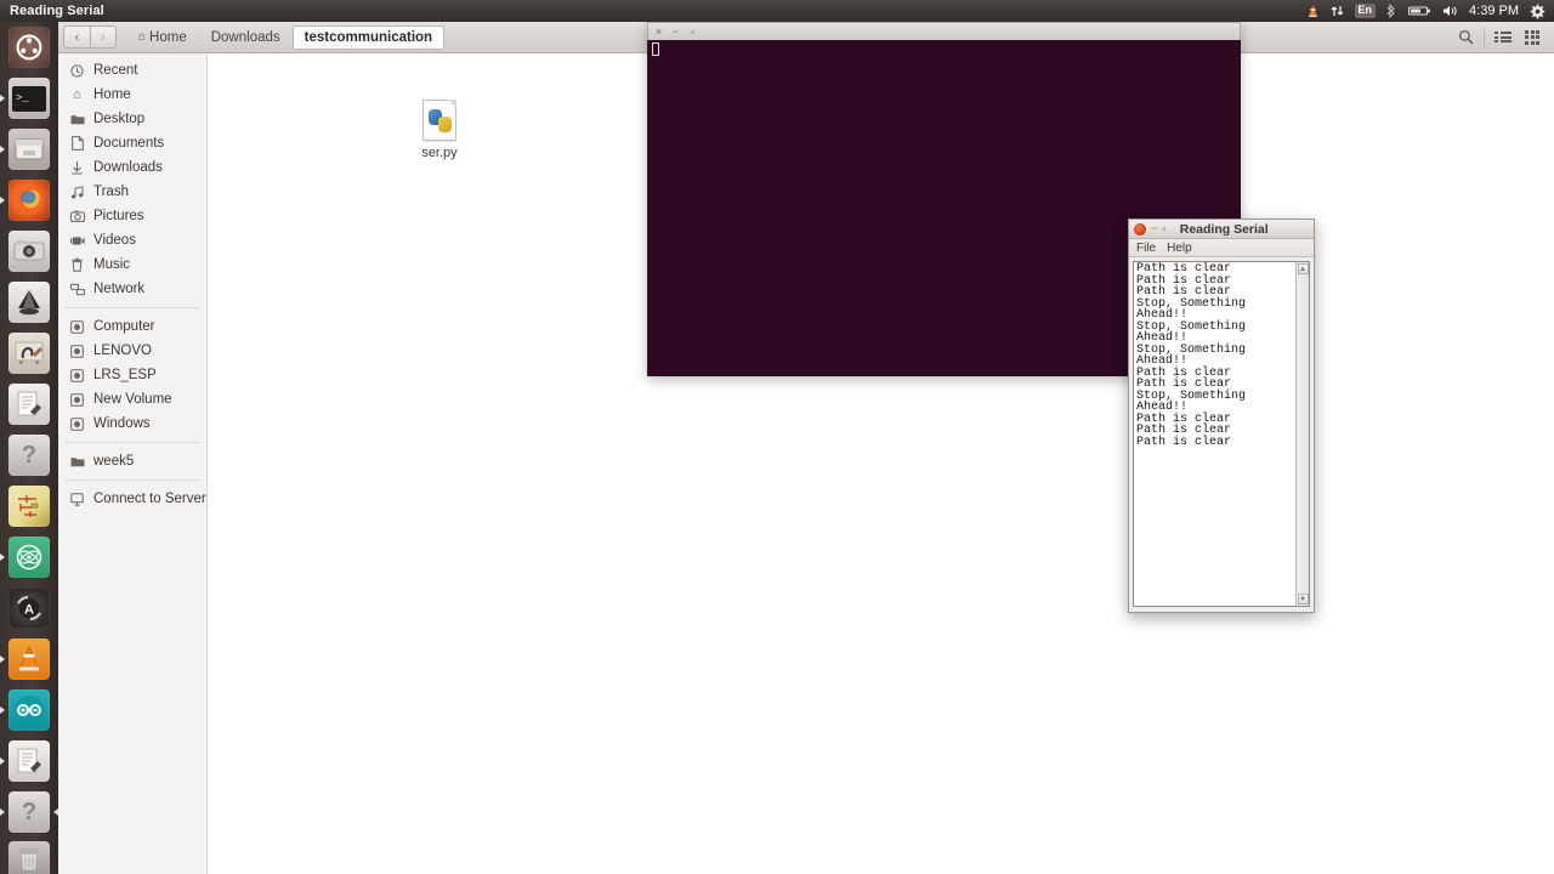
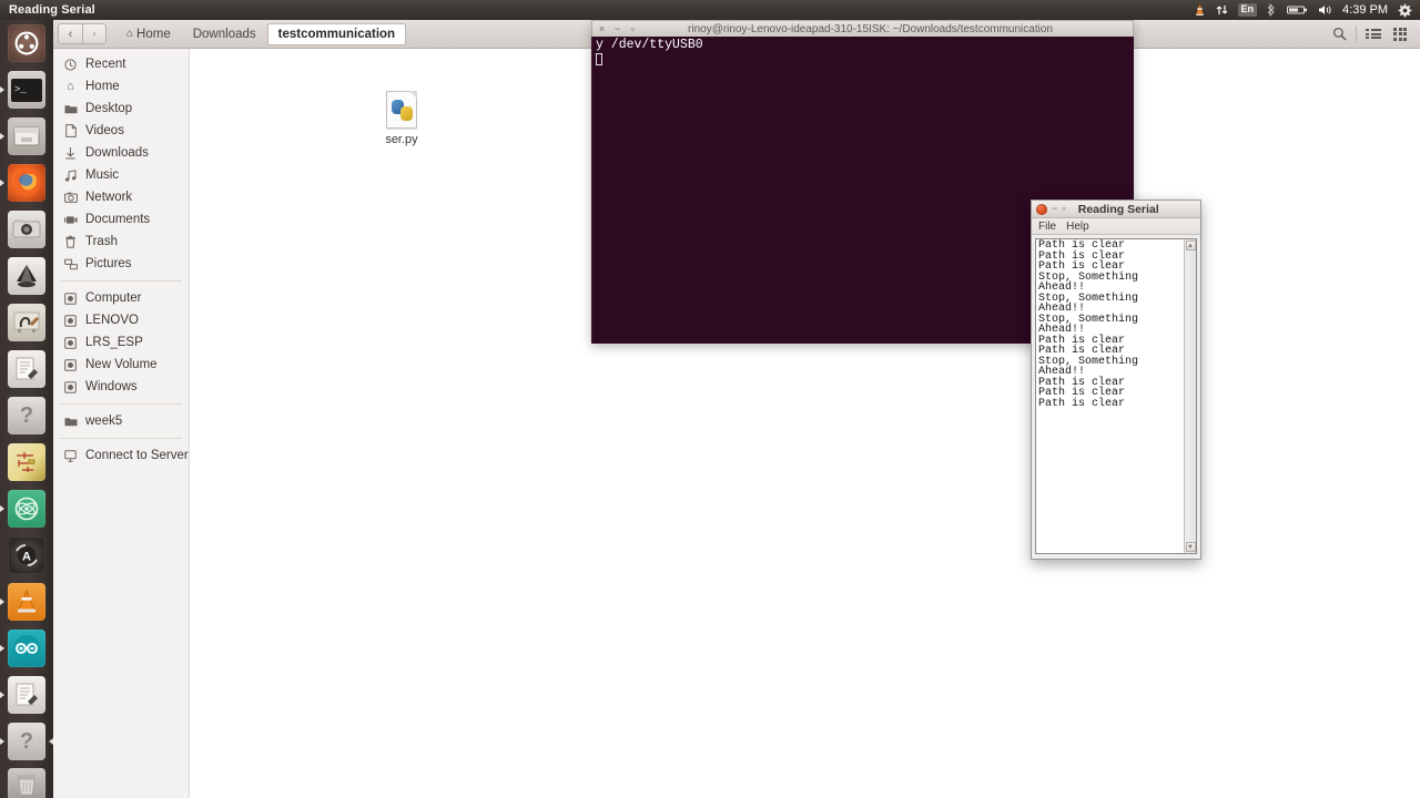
  Reading Serial
  En
  4:39 PM
  >_
  ?
  A
  ?
  ‹
  ›
  ⌂
  Home
  Downloads
  testcommunication
  Recent
  ⌂
  Home
  Desktop
- Documents
+ Videos
  Downloads
- Trash
+ Music
- Pictures
+ Network
- Videos
+ Documents
- Music
+ Trash
- Network
+ Pictures
  Computer
  LENOVO
  LRS_ESP
  New Volume
  Windows
  week5
  Connect to Server
  ser.py
  ×
  −
  ▫
+ rinoy@rinoy-Lenovo-ideapad-310-15ISK: ~/Downloads/testcommunication
+ y /dev/ttyUSB0
  −
  ▫
  Reading Serial
  File
  Help
  Path is clear
  Path is clear
  Path is clear
  Stop, Something Ahead!!
  Stop, Something Ahead!!
  Stop, Something Ahead!!
  Path is clear
  Path is clear
  Stop, Something Ahead!!
  Path is clear
  Path is clear
  Path is clear
